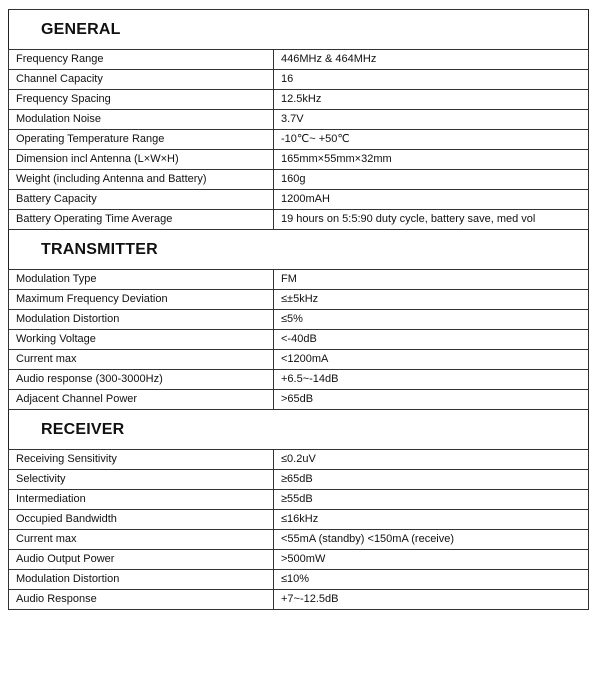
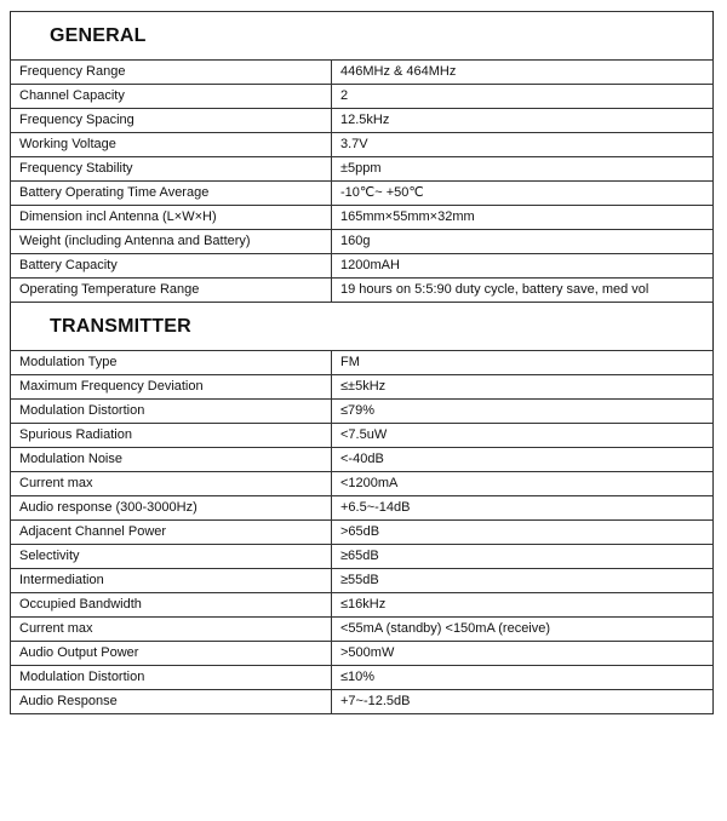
  GENERAL
  Frequency Range	446MHz & 464MHz
- Channel Capacity	16
+ Channel Capacity	2
  Frequency Spacing	12.5kHz
- Modulation Noise	3.7V
+ Working Voltage	3.7V
+ Frequency Stability	±5ppm
- Operating Temperature Range	-10℃~ +50℃
+ Battery Operating Time Average	-10℃~ +50℃
  Dimension incl Antenna (L×W×H)	165mm×55mm×32mm
  Weight (including Antenna and Battery)	160g
  Battery Capacity	1200mAH
- Battery Operating Time Average	19 hours on 5:5:90 duty cycle, battery save, med vol
+ Operating Temperature Range	19 hours on 5:5:90 duty cycle, battery save, med vol
  TRANSMITTER
  Modulation Type	FM
  Maximum Frequency Deviation	≤±5kHz
- Modulation Distortion	≤5%
+ Modulation Distortion	≤79%
+ Spurious Radiation	<7.5uW
- Working Voltage	<-40dB
+ Modulation Noise	<-40dB
  Current max	<1200mA
  Audio response (300-3000Hz)	+6.5~-14dB
  Adjacent Channel Power	>65dB
- RECEIVER
- Receiving Sensitivity	≤0.2uV
  Selectivity	≥65dB
  Intermediation	≥55dB
  Occupied Bandwidth	≤16kHz
  Current max	<55mA (standby) <150mA (receive)
  Audio Output Power	>500mW
  Modulation Distortion	≤10%
  Audio Response	+7~-12.5dB
